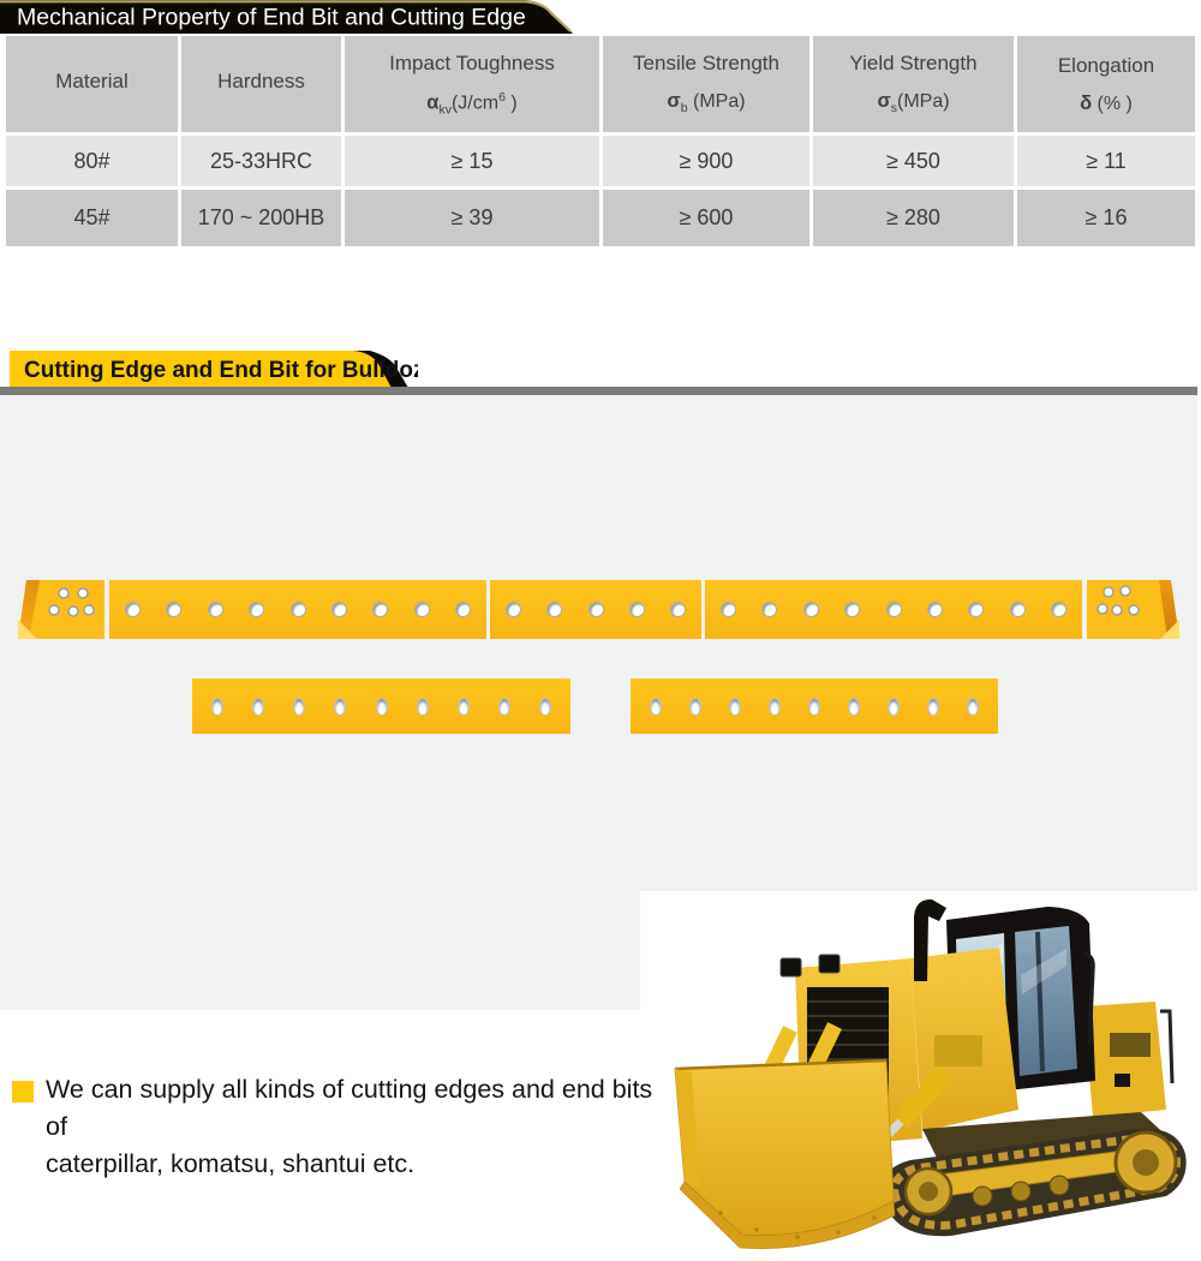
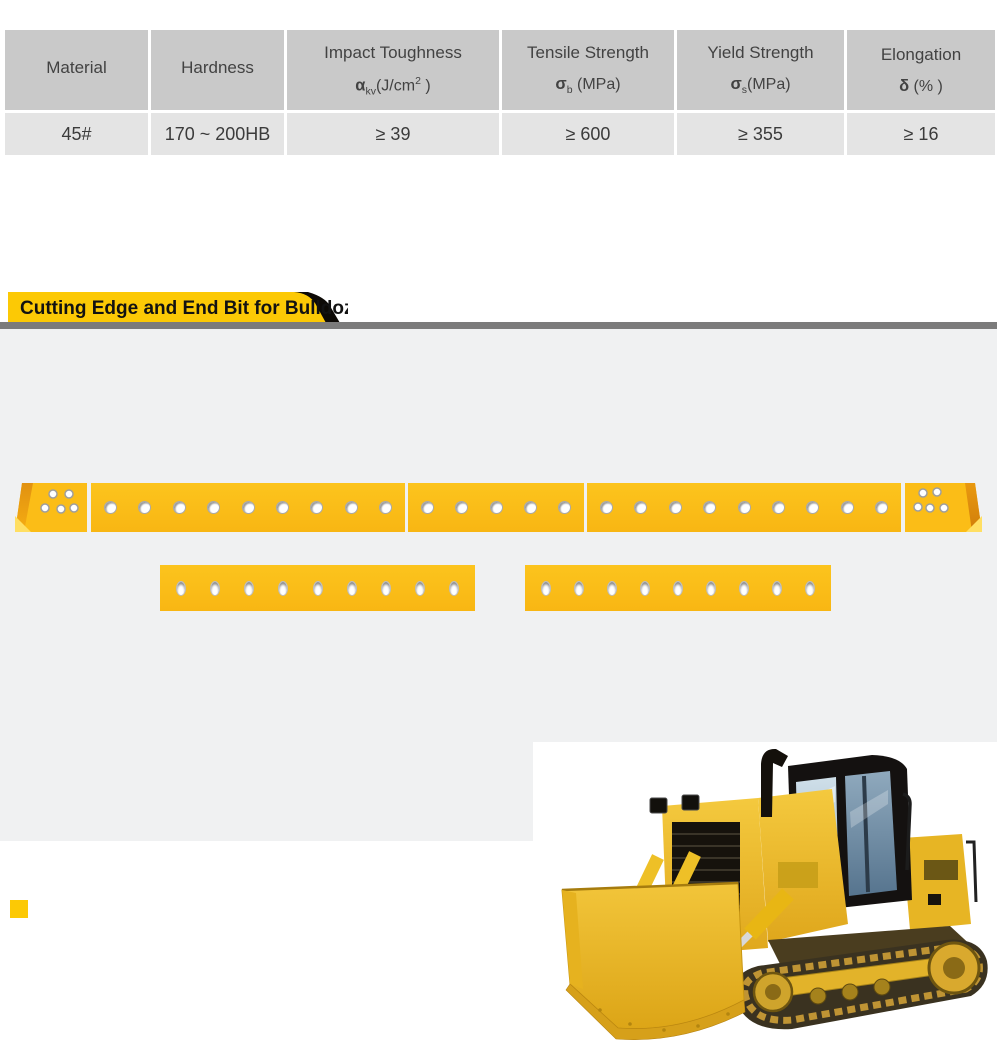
- Mechanical Property of End Bit and Cutting Edge
- Material	Hardness	Impact Toughnessαkv(J/cm6 )	Tensile Strengthσb (MPa)	Yield Strengthσs(MPa)	Elongationδ (% )
+ Material	Hardness	Impact Toughnessαkv(J/cm2 )	Tensile Strengthσb (MPa)	Yield Strengthσs(MPa)	Elongationδ (% )
- 80#	25-33HRC	≥ 15	≥ 900	≥ 450	≥ 11
- 45#	170 ~ 200HB	≥ 39	≥ 600	≥ 280	≥ 16
+ 45#	170 ~ 200HB	≥ 39	≥ 600	≥ 355	≥ 16
  Cutting Edge and End Bit for Bulldo
- We can supply all kinds of cutting edges and end bits of
- caterpillar, komatsu, shantui etc.
